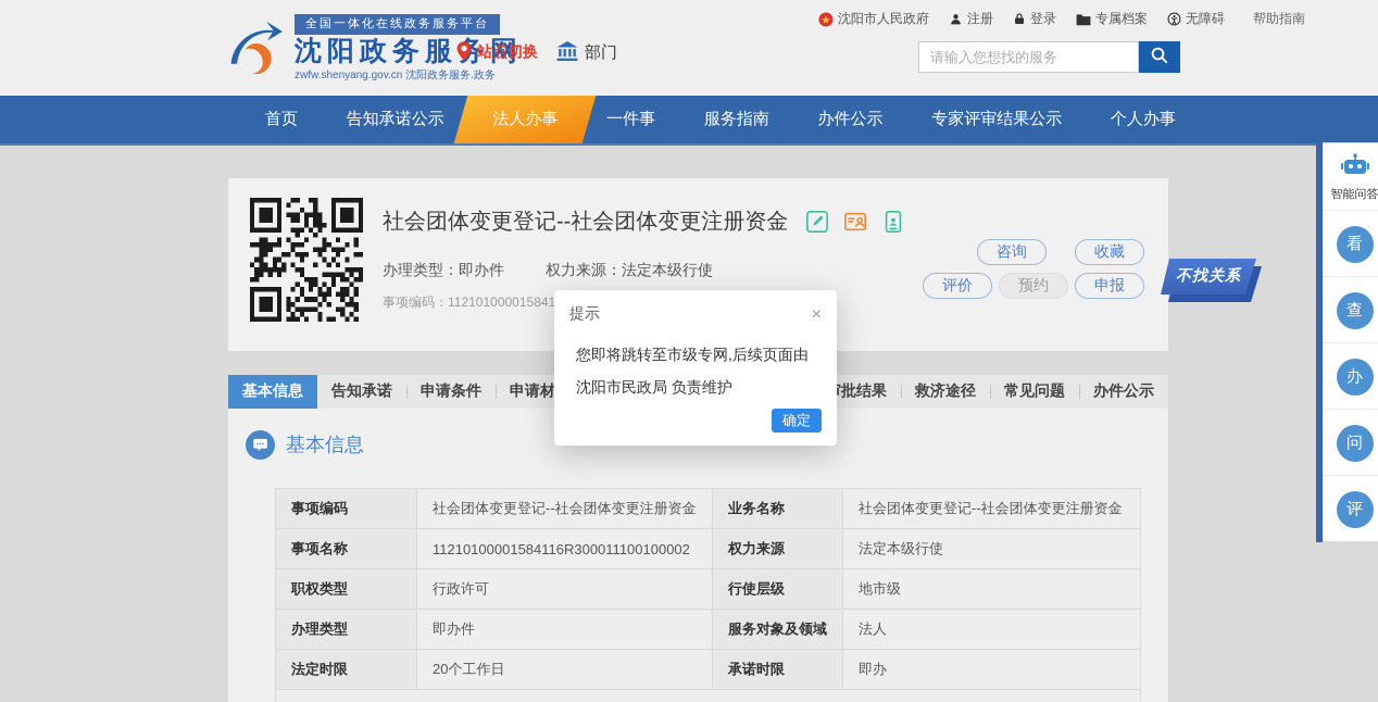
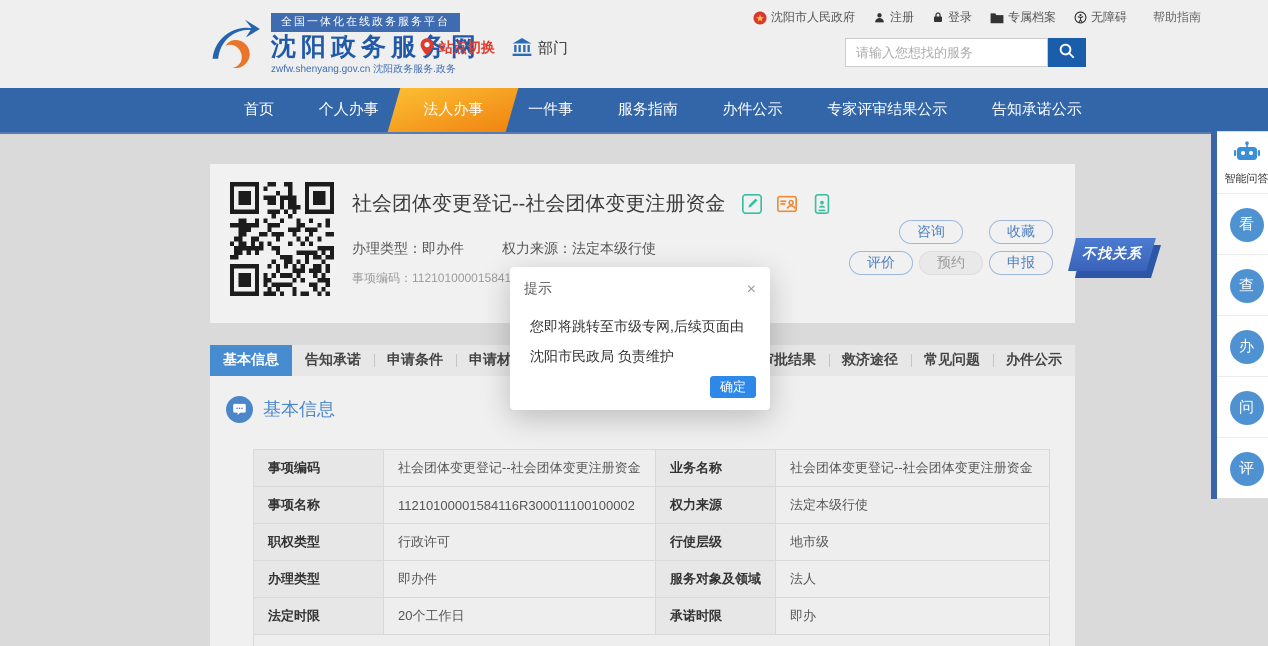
  全国一体化在线政务服务平台
  沈阳政务服务网
  zwfw.shenyang.gov.cn 沈阳政务服务.政务
  站点切换
  部门
  沈阳市人民政府
  注册
  登录
  专属档案
  无障碍
  帮助指南
  请输入您想找的服务
  首页
- 告知承诺公示
+ 个人办事
  法人办事
  一件事
  服务指南
  办件公示
  专家评审结果公示
- 个人办事
+ 告知承诺公示
  社会团体变更登记--社会团体变更注册资金
  办理类型：即办件
  权力来源：法定本级行使
  咨询
  收藏
  评价
  预约
  申报
  不找关系
  基本信息
  告知承诺
  申请条件
  申请材
  批结果
  救济途径
  常见问题
  办件公示
  基本信息
  事项编码
  社会团体变更登记--社会团体变更注册资金
  业务名称
  社会团体变更登记--社会团体变更注册资金
  事项名称
  11210100001584116R300011100100002
  权力来源
  法定本级行使
  职权类型
  行政许可
  行使层级
  地市级
  办理类型
  即办件
  服务对象及领域
  法人
  法定时限
  20个工作日
  承诺时限
  即办
  提示
  ×
  您即将跳转至市级专网,后续页面由 沈阳市民政局 负责维护
  确定
  智能问答
  看
  查
  办
  问
  评
